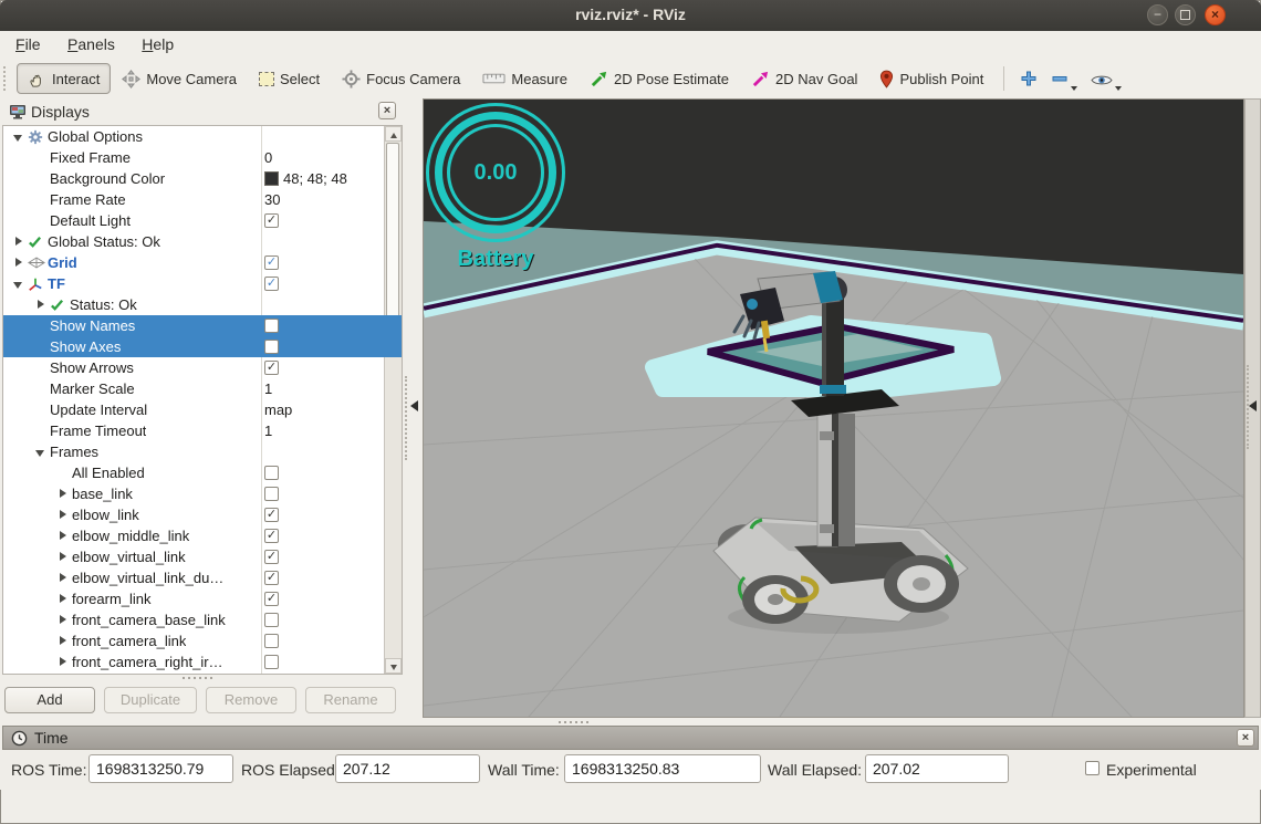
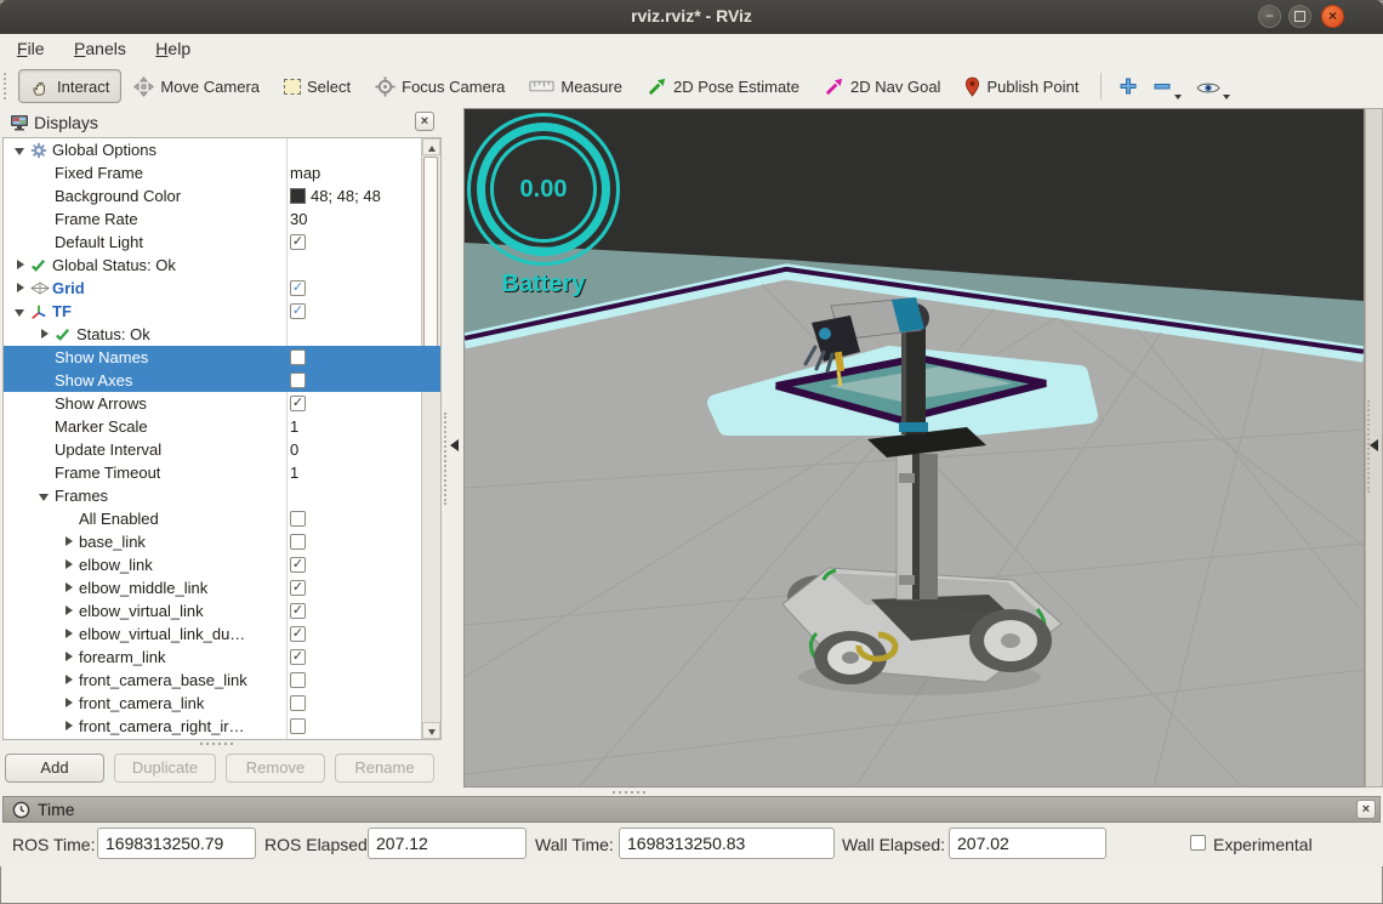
  rviz.rviz* - RViz
  −
  ×
  File Panels Help
  Interact
  Move Camera
  Select
  Focus Camera
  Measure
  2D Pose Estimate
  2D Nav Goal
  Publish Point
  Displays
  ×
  Global Options
  Fixed Frame
- 0
+ map
  Background Color
  48; 48; 48
  Frame Rate
  30
  Default Light
  ✓
  Global Status: Ok
  Grid
  ✓
  TF
  ✓
  Status: Ok
  Show Names
  Show Axes
  Show Arrows
  ✓
  Marker Scale
  1
  Update Interval
- map
+ 0
  Frame Timeout
  1
  Frames
  All Enabled
  base_link
  elbow_link
  ✓
  elbow_middle_link
  ✓
  elbow_virtual_link
  ✓
  elbow_virtual_link_du…
  ✓
  forearm_link
  ✓
  front_camera_base_link
  front_camera_link
  front_camera_right_ir…
  Add
  Duplicate
  Remove
  Rename
  0.00
  Battery
  Time
  ×
  ROS Time:
  1698313250.79
  ROS Elapsed
  207.12
  Wall Time:
  1698313250.83
  Wall Elapsed:
  207.02
  Experimental
